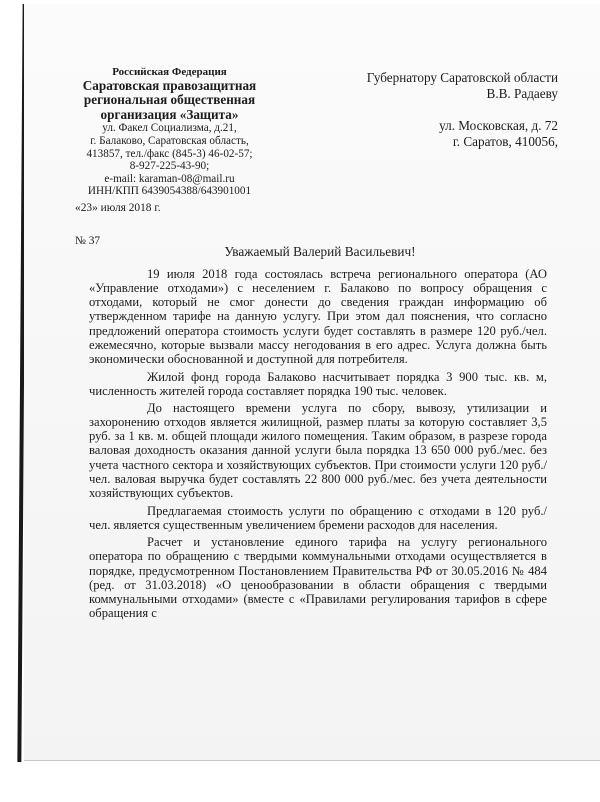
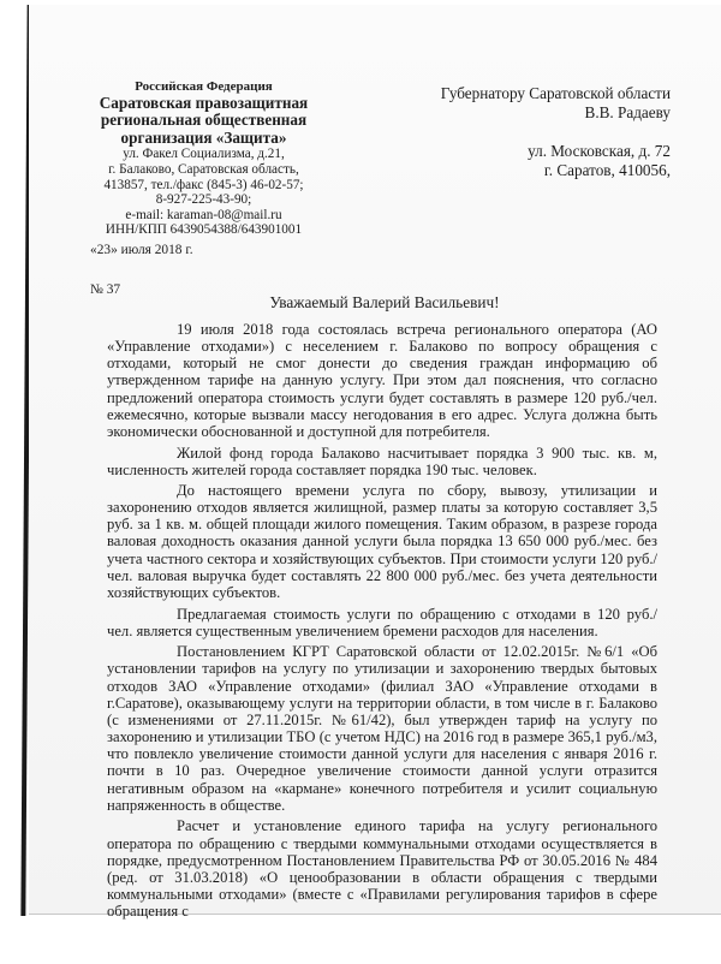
  Российская Федерация
  Саратовская правозащитная
  региональная общественная
  организация «Защита»
  ул. Факел Социализма, д.21,
  г. Балаково, Саратовская область,
  413857, тел./факс (845-3) 46-02-57;
  8-927-225-43-90;
  e-mail: karaman-08@mail.ru
  ИНН/КПП 6439054388/643901001
  Губернатору Саратовской области
  В.В. Радаеву
  ул. Московская, д. 72
  г. Саратов, 410056,
  «23» июля 2018 г.
  № 37
  Уважаемый Валерий Васильевич!
  19 июля 2018 года состоялась встреча регионального оператора (АО «Управление отходами») с неселением г. Балаково по вопросу обращения с отходами, который не смог донести до сведения граждан информацию об утвержденном тарифе на данную услугу. При этом дал пояснения, что согласно предложений оператора стоимость услуги будет составлять в размере 120 руб./чел. ежемесячно, которые вызвали массу негодования в его адрес. Услуга должна быть экономически обоснованной и доступной для потребителя.
  Жилой фонд города Балаково насчитывает порядка 3 900 тыс. кв. м, численность жителей города составляет порядка 190 тыс. человек.
  До настоящего времени услуга по сбору, вывозу, утилизации и захоронению отходов является жилищной, размер платы за которую составляет 3,5 руб. за 1 кв. м. общей площади жилого помещения. Таким образом, в разрезе города валовая доходность оказания данной услуги была порядка 13 650 000 руб./мес. без учета частного сектора и хозяйствующих субъектов. При стоимости услуги 120 руб./чел. валовая выручка будет составлять 22 800 000 руб./мес. без учета деятельности хозяйствующих субъектов.
  Предлагаемая стоимость услуги по обращению с отходами в 120 руб./ чел. является существенным увеличением бремени расходов для населения.
+ Постановлением КГРТ Саратовской области от 12.02.2015г. №6/1 «Об установлении тарифов на услугу по утилизации и захоронению твердых бытовых отходов ЗАО «Управление отходами» (филиал ЗАО «Управление отходами в г.Саратове), оказывающему услуги на территории области, в том числе в г. Балаково (с изменениями от 27.11.2015г. №61/42), был утвержден тариф на услугу по захоронению и утилизации ТБО (с учетом НДС) на 2016 год в размере 365,1 руб./м3, что повлекло увеличение стоимости данной услуги для населения с января 2016 г. почти в 10 раз. Очередное увеличение стоимости данной услуги отразится негативным образом на «кармане» конечного потребителя и усилит социальную напряженность в обществе.
  Расчет и установление единого тарифа на услугу регионального оператора по обращению с твердыми коммунальными отходами осуществляется в порядке, предусмотренном Постановлением Правительства РФ от 30.05.2016 № 484 (ред. от 31.03.2018) «О ценообразовании в области обращения с твердыми коммунальными отходами» (вместе с «Правилами регулирования тарифов в сфере обращения с
